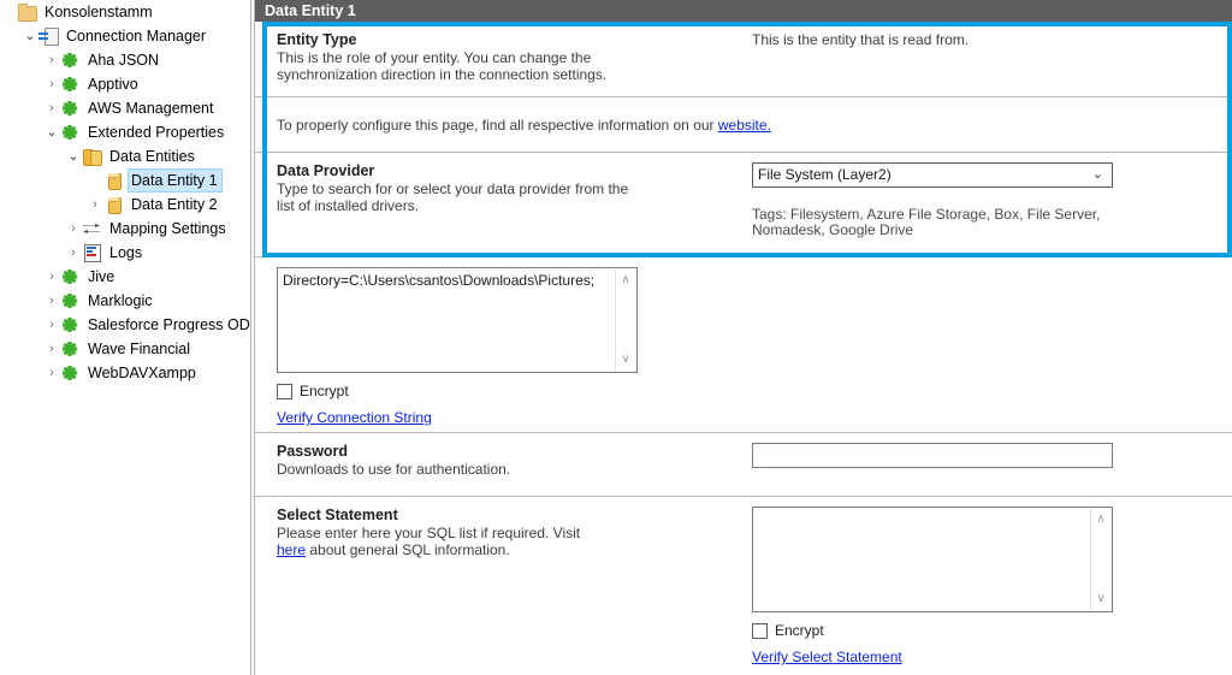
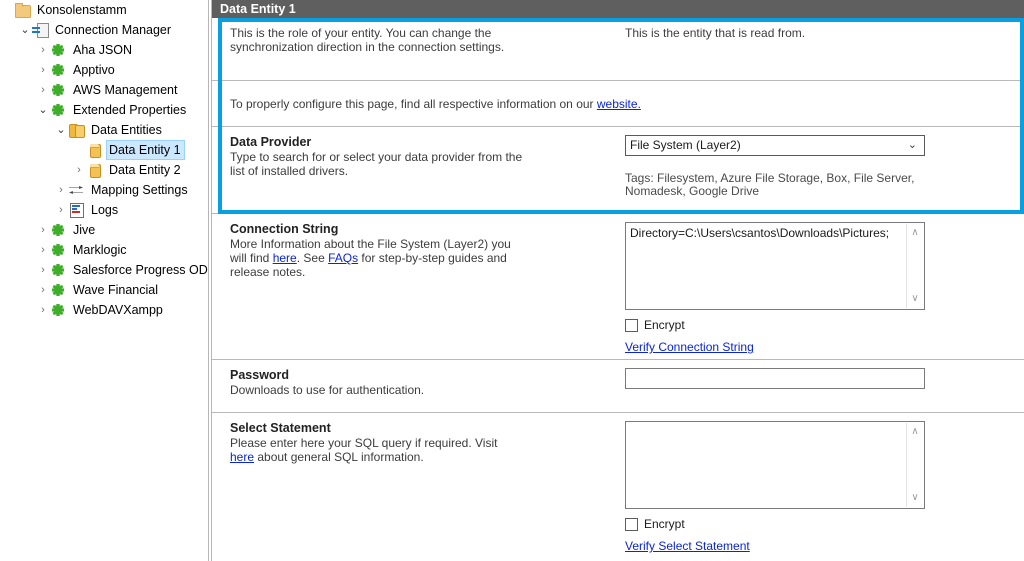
  Konsolenstamm
  ⌄
  Connection Manager
  ›
  Aha JSON
  ›
  Apptivo
  ›
  AWS Management
  ⌄
  Extended Properties
  ⌄
  Data Entities
  Data Entity 1
  ›
  Data Entity 2
  ›
  Mapping Settings
  ›
  Logs
  ›
  Jive
  ›
  Marklogic
  ›
  Salesforce Progress OD
  ›
  Wave Financial
  ›
  WebDAVXampp
  Data Entity 1
- Entity Type
  This is the role of your entity. You can change the
  synchronization direction in the connection settings.
  This is the entity that is read from.
  To properly configure this page, find all respective information on our website.
  Data Provider
  Type to search for or select your data provider from the
  list of installed drivers.
  File System (Layer2)
  ⌄
  Tags: Filesystem, Azure File Storage, Box, File Server,
  Nomadesk, Google Drive
+ Connection String
+ More Information about the File System (Layer2) you
+ will find here. See FAQs for step-by-step guides and
+ release notes.
  Directory=C:\Users\csantos\Downloads\Pictures;
  ∧
  ∨
  Encrypt
  Verify Connection String
  Password
  Downloads to use for authentication.
  Select Statement
- Please enter here your SQL list if required. Visit
+ Please enter here your SQL query if required. Visit
  here about general SQL information.
  ∧
  ∨
  Encrypt
  Verify Select Statement
